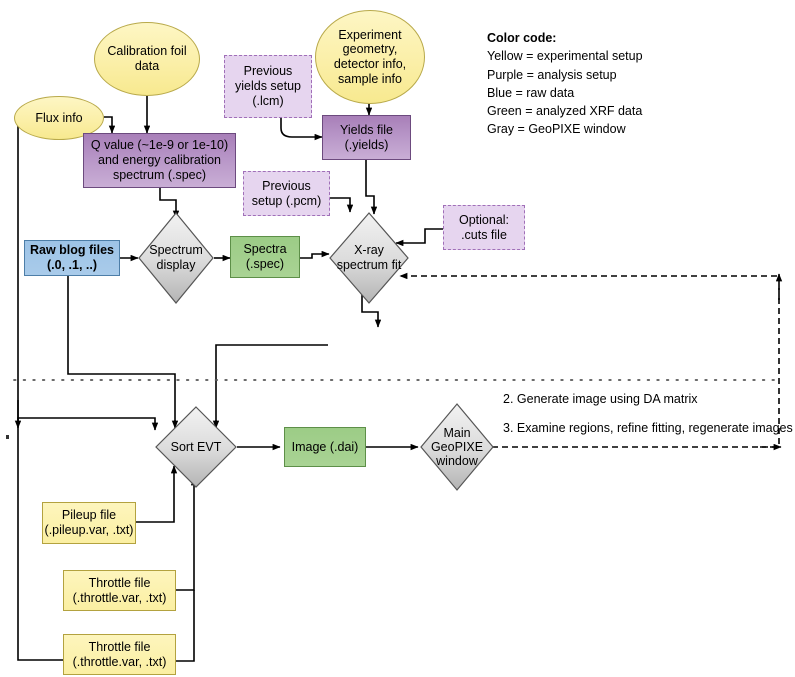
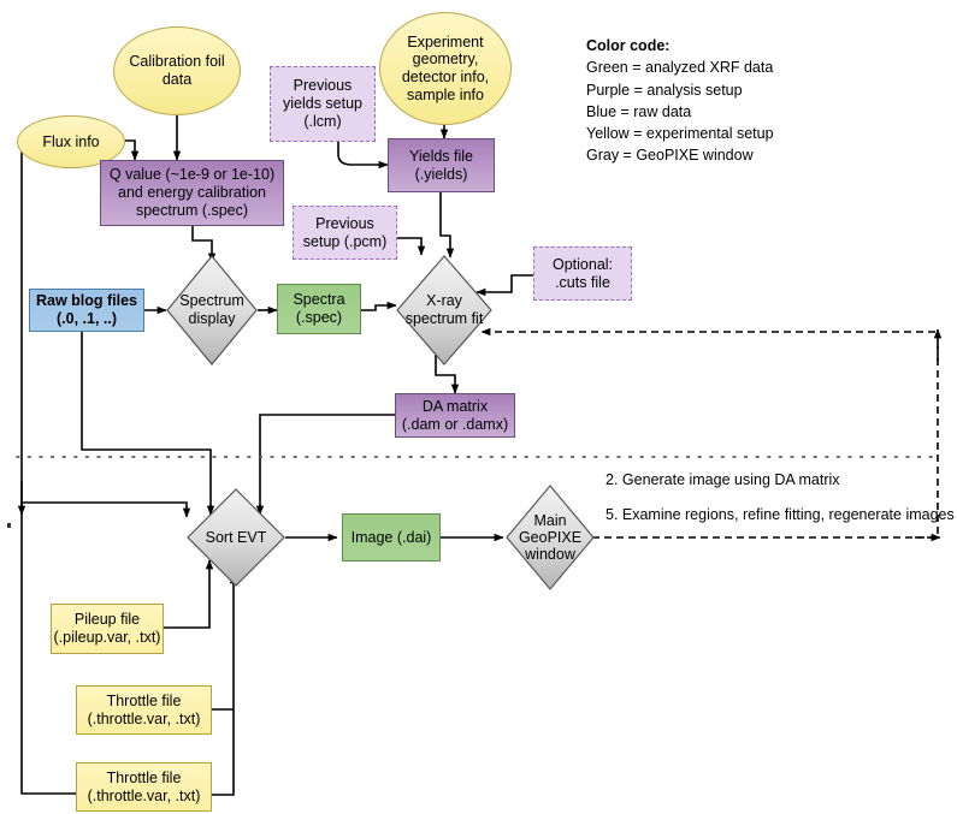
  Calibration foil
  data
  Flux info
  Experiment
  geometry,
  detector info,
  sample info
  Previous
  yields setup
  (.lcm)
  Q value (~1e-9 or 1e-10)
  and energy calibration
  spectrum (.spec)
  Yields file
  (.yields)
  Previous
  setup (.pcm)
  Optional:
  .cuts file
  Raw blog files
  (.0, .1, ..)
  Spectrum
  display
  Spectra
  (.spec)
  X-ray
  spectrum fit
+ DA matrix
+ (.dam or .damx)
  Sort EVT
  Image (.dai)
  Main
  GeoPIXE
  window
  Pileup file
  (.pileup.var, .txt)
  Throttle file
  (.throttle.var, .txt)
  Throttle file
  (.throttle.var, .txt)
  Color code:
- Yellow = experimental setup
+ Green = analyzed XRF data
  Purple = analysis setup
  Blue = raw data
- Green = analyzed XRF data
+ Yellow = experimental setup
  Gray = GeoPIXE window
  2. Generate image using DA matrix
- 3. Examine regions, refine fitting, regenerate images
+ 5. Examine regions, refine fitting, regenerate images
